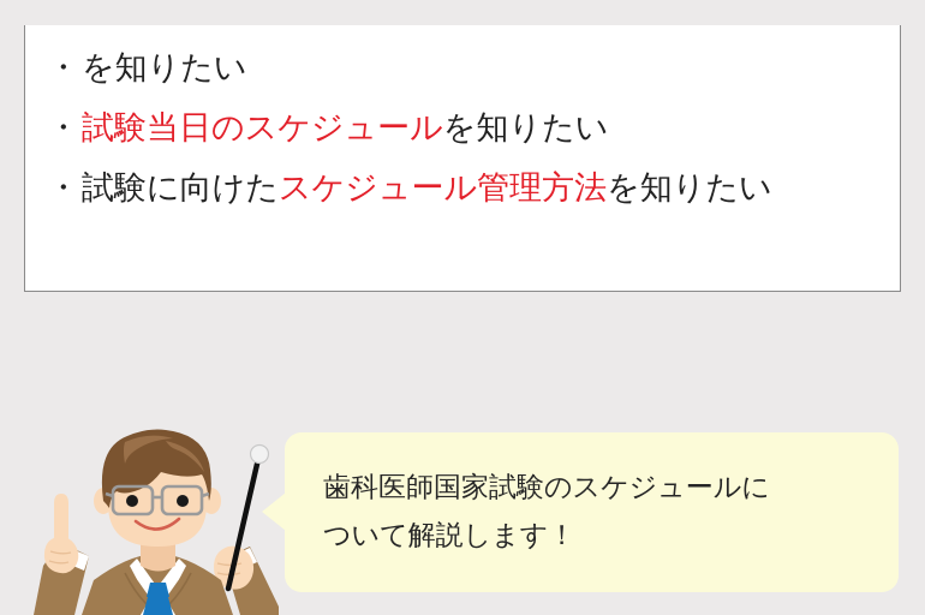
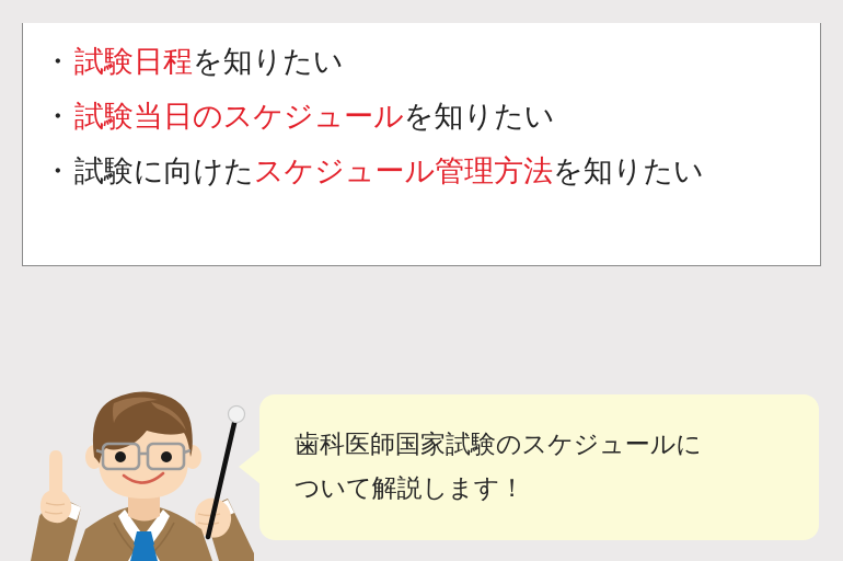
  ・
+ 試験日程
  を知りたい
  ・
  試験当日のスケジュール
  を知りたい
  ・
  試験に向けた
  スケジュール管理方法
  を知りたい
  歯科医師国家試験のスケジュールに
  ついて解説します！
